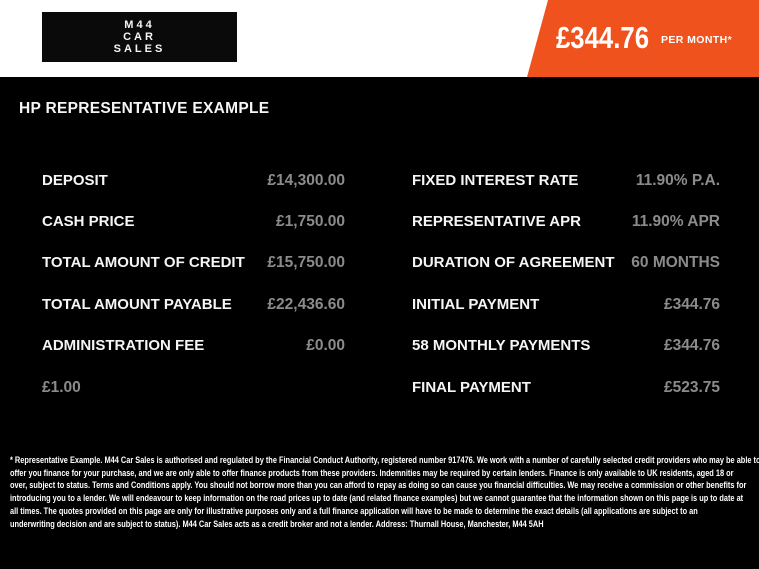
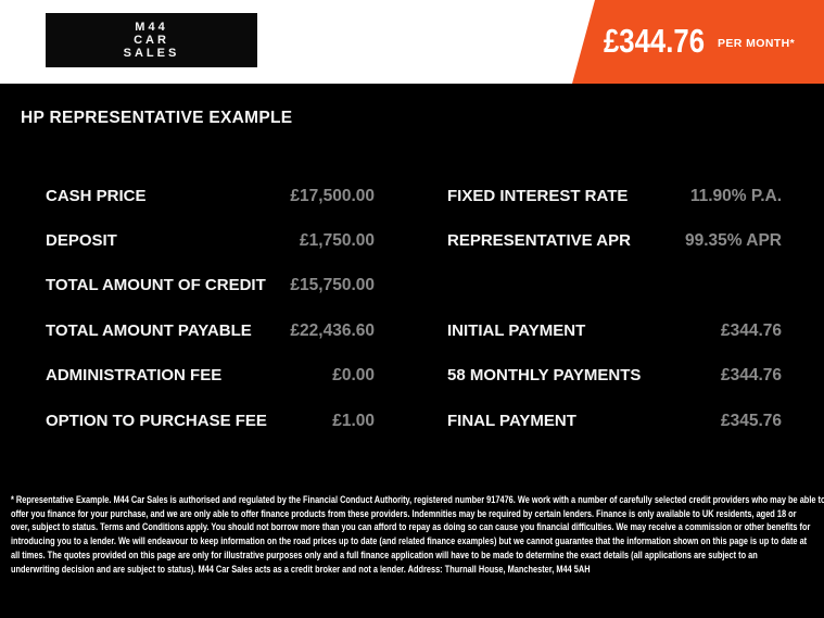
  M44
  CAR
  SALES
  £344.76
  PER MONTH*
  HP REPRESENTATIVE EXAMPLE
- DEPOSIT
+ CASH PRICE
- £14,300.00
+ £17,500.00
  FIXED INTEREST RATE
  11.90% P.A.
- CASH PRICE
+ DEPOSIT
  £1,750.00
  REPRESENTATIVE APR
- 11.90% APR
+ 99.35% APR
  TOTAL AMOUNT OF CREDIT
  £15,750.00
- DURATION OF AGREEMENT
- 60 MONTHS
  TOTAL AMOUNT PAYABLE
  £22,436.60
  INITIAL PAYMENT
  £344.76
  ADMINISTRATION FEE
  £0.00
  58 MONTHLY PAYMENTS
  £344.76
+ OPTION TO PURCHASE FEE
  £1.00
  FINAL PAYMENT
- £523.75
+ £345.76
  * Representative Example. M44 Car Sales is authorised and regulated by the Financial Conduct Authority, registered number 917476. We work with a number of carefully selected credit providers who may be able to
  offer you finance for your purchase, and we are only able to offer finance products from these providers. Indemnities may be required by certain lenders. Finance is only available to UK residents, aged 18 or
  over, subject to status. Terms and Conditions apply. You should not borrow more than you can afford to repay as doing so can cause you financial difficulties. We may receive a commission or other benefits for
  introducing you to a lender. We will endeavour to keep information on the road prices up to date (and related finance examples) but we cannot guarantee that the information shown on this page is up to date at
  all times. The quotes provided on this page are only for illustrative purposes only and a full finance application will have to be made to determine the exact details (all applications are subject to an
  underwriting decision and are subject to status). M44 Car Sales acts as a credit broker and not a lender. Address: Thurnall House, Manchester, M44 5AH
